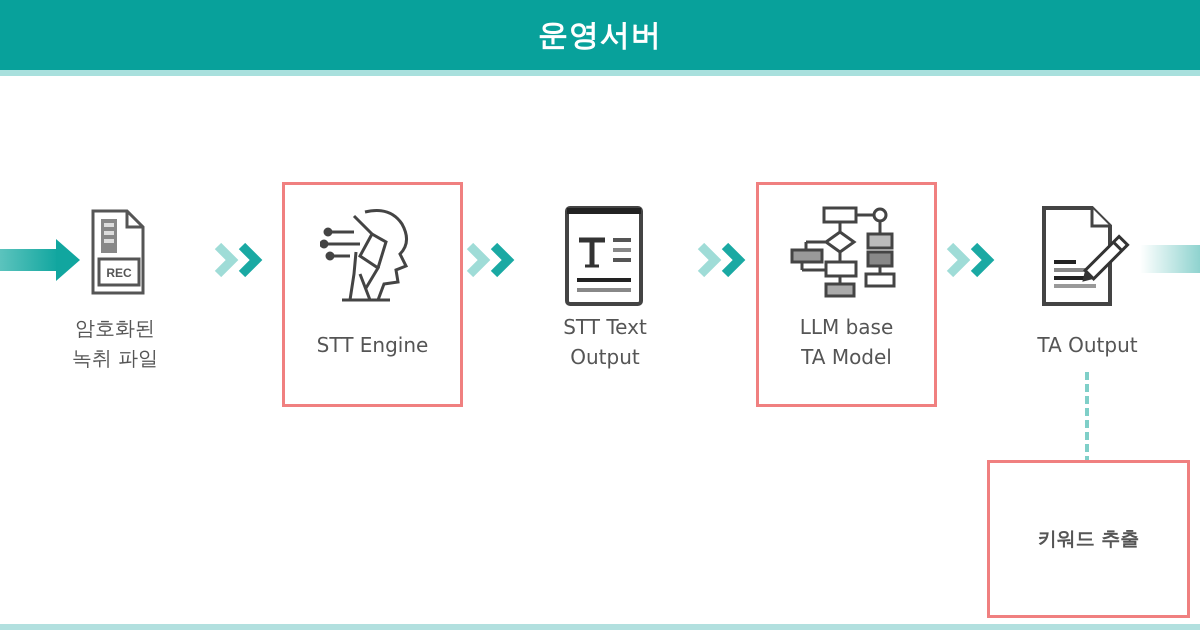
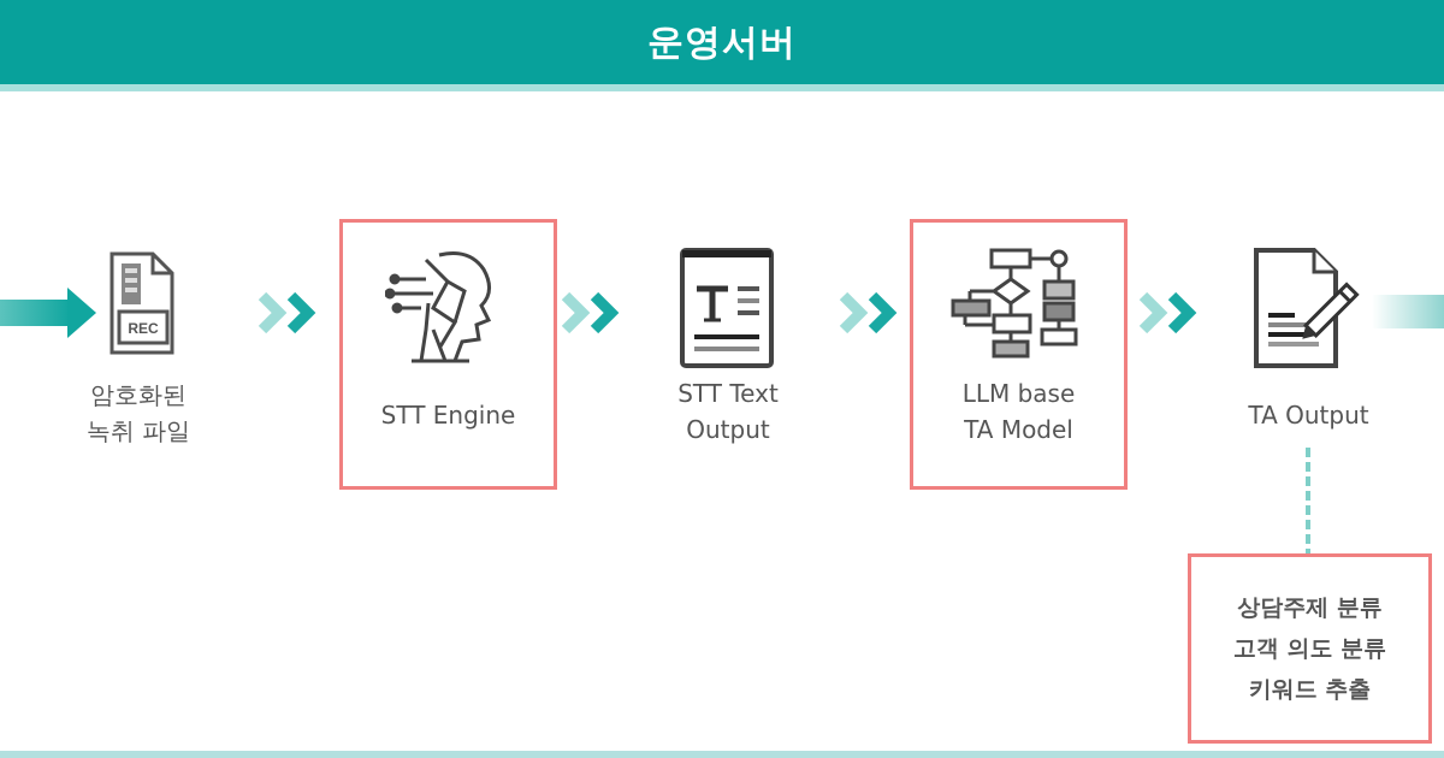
  운영서버
  REC
  암호화된
  녹취 파일
  STT Engine
  STT Text
  Output
  LLM base
  TA Model
  TA Output
+ 상담주제 분류
+ 고객 의도 분류
  키워드 추출
